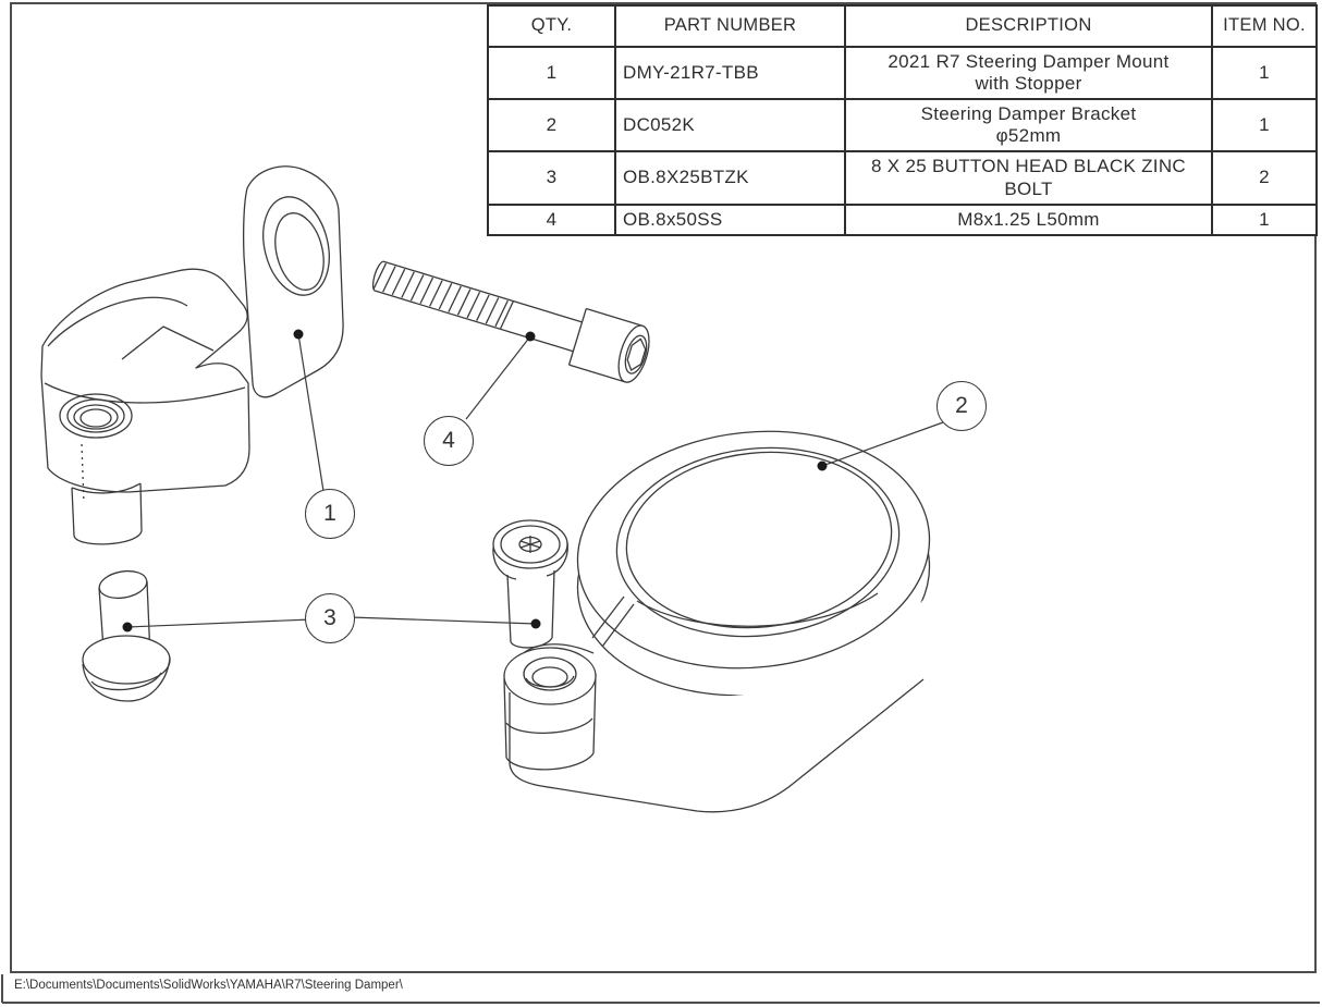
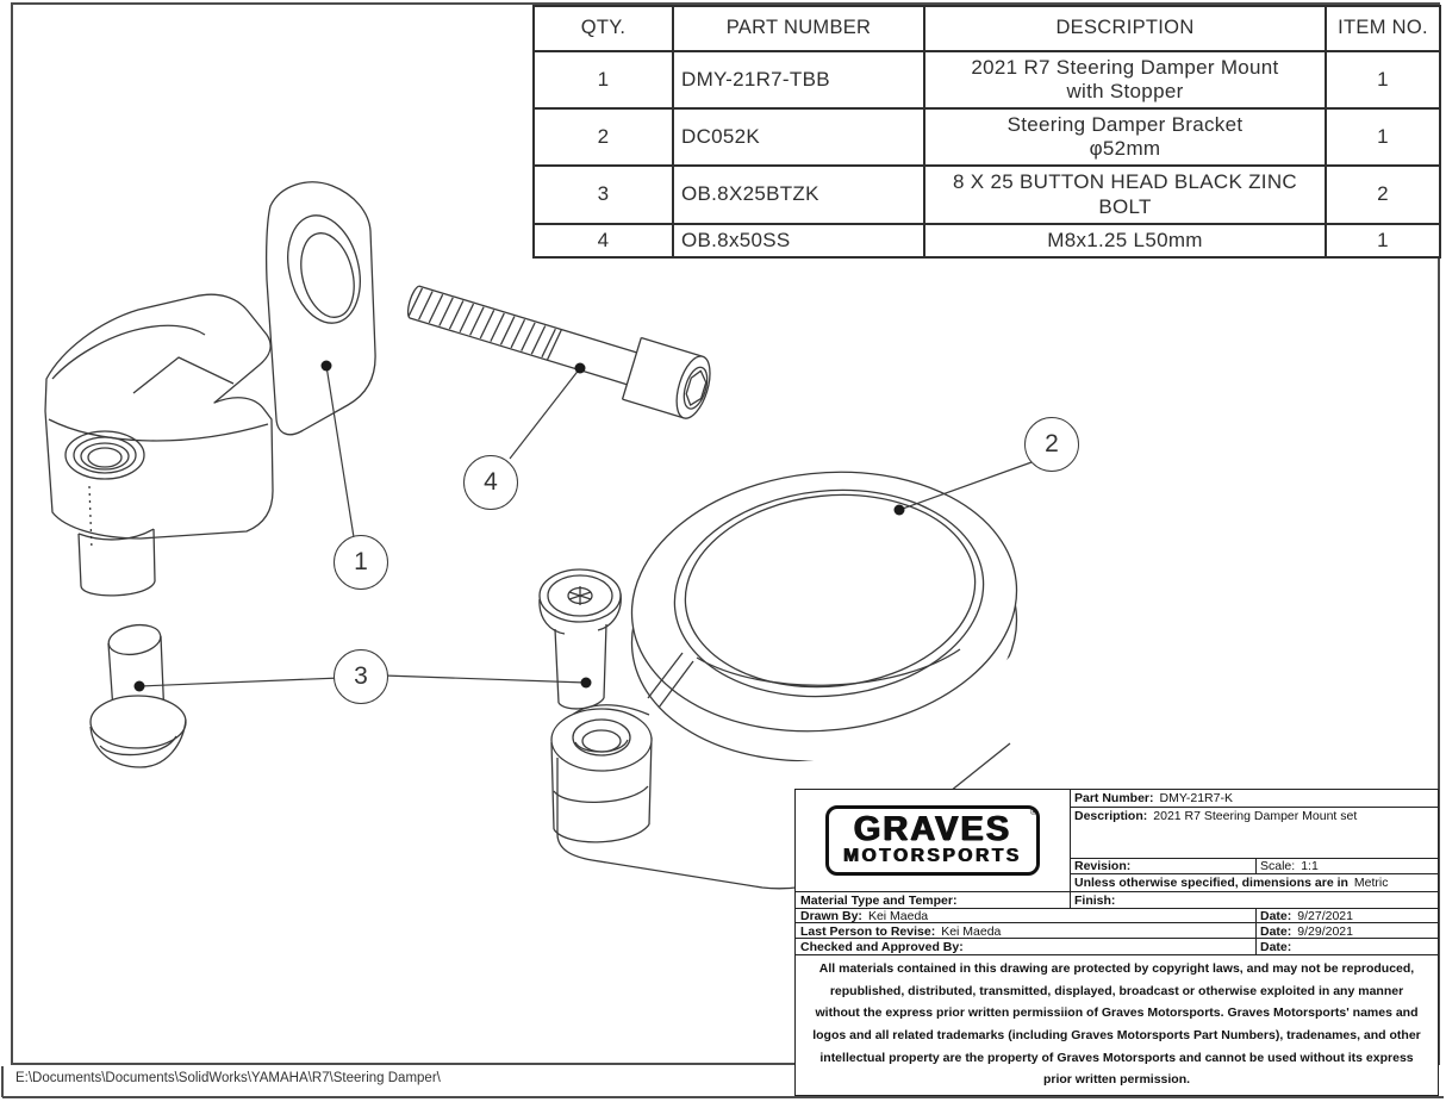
  1
  2
  3
  4
  QTY.
  PART NUMBER
  DESCRIPTION
  ITEM NO.
  1
  DMY-21R7-TBB
  2021 R7 Steering Damper Mount
  with Stopper
  1
  2
  DC052K
  Steering Damper Bracket
  φ52mm
  1
  3
  OB.8X25BTZK
  8 X 25 BUTTON HEAD BLACK ZINC
  BOLT
  2
  4
  OB.8x50SS
  M8x1.25 L50mm
  1
+ GRAVES
+ MOTORSPORTS
+ ®
+ Part Number: DMY-21R7-K
+ Description: 2021 R7 Steering Damper Mount set
+ Revision:
+ Scale: 1:1
+ Unless otherwise specified, dimensions are in Metric
+ Material Type and Temper:
+ Finish:
+ Drawn By: Kei Maeda
+ Date: 9/27/2021
+ Last Person to Revise: Kei Maeda
+ Date: 9/29/2021
+ Checked and Approved By:
+ Date:
+ All materials contained in this drawing are protected by copyright laws, and may not be reproduced, republished, distributed, transmitted, displayed, broadcast or otherwise exploited in any manner without the express prior written permissiion of Graves Motorsports. Graves Motorsports' names and logos and all related trademarks (including Graves Motorsports Part Numbers), tradenames, and other intellectual property are the property of Graves Motorsports and cannot be used without its express prior written permission.
  E:\Documents\Documents\SolidWorks\YAMAHA\R7\Steering Damper\
